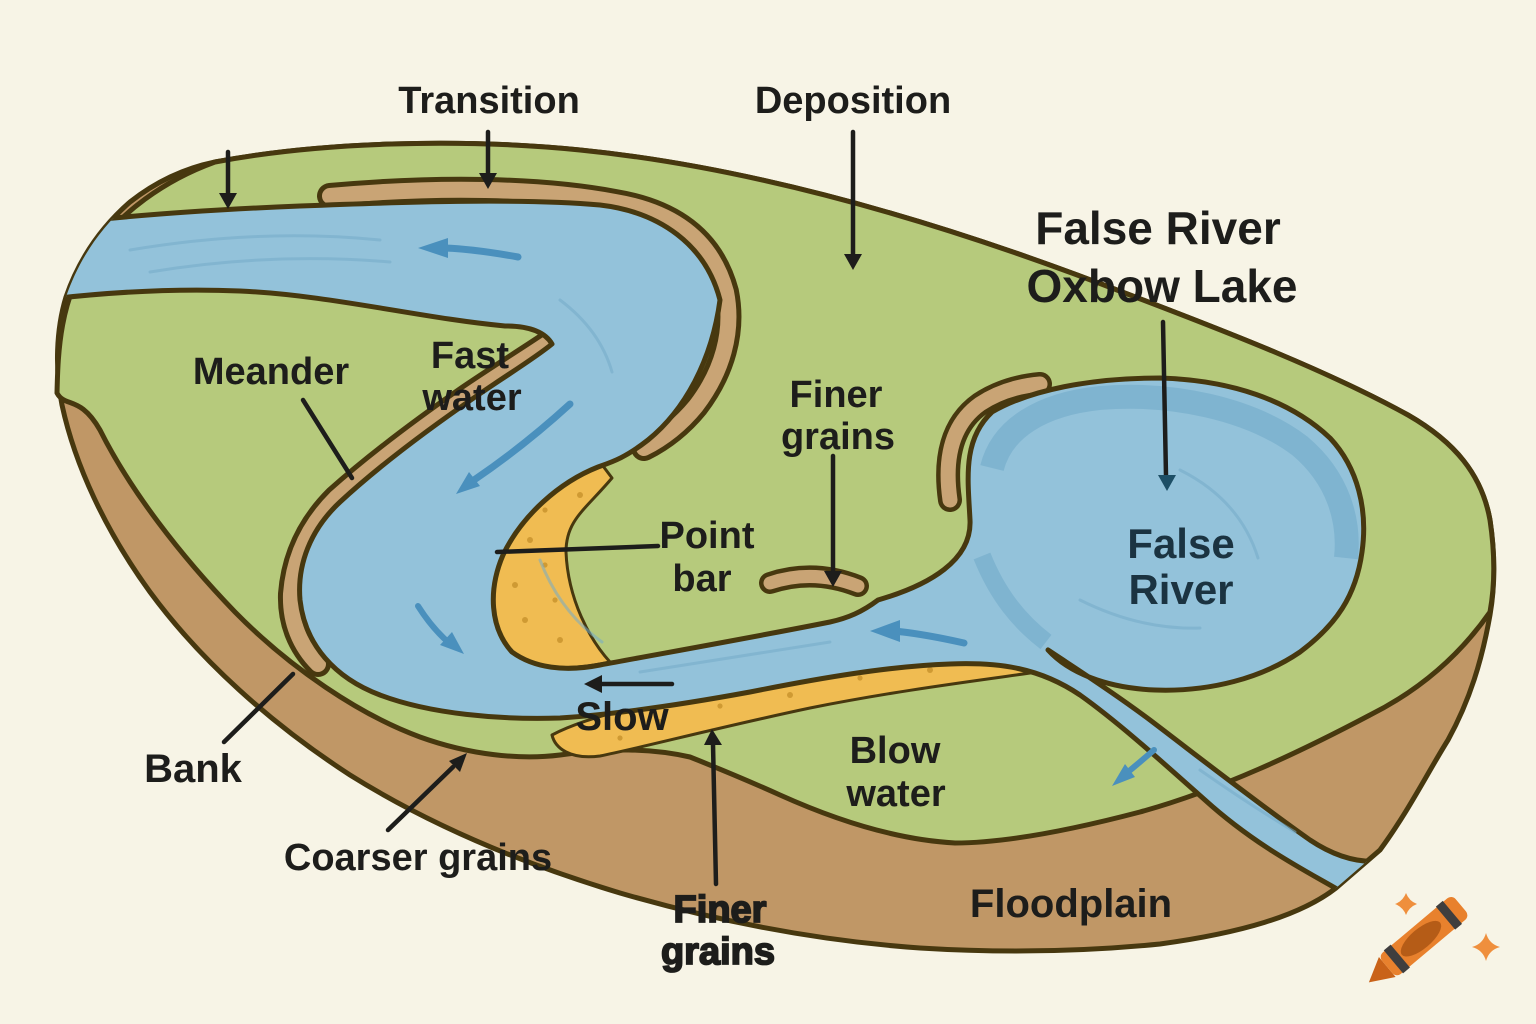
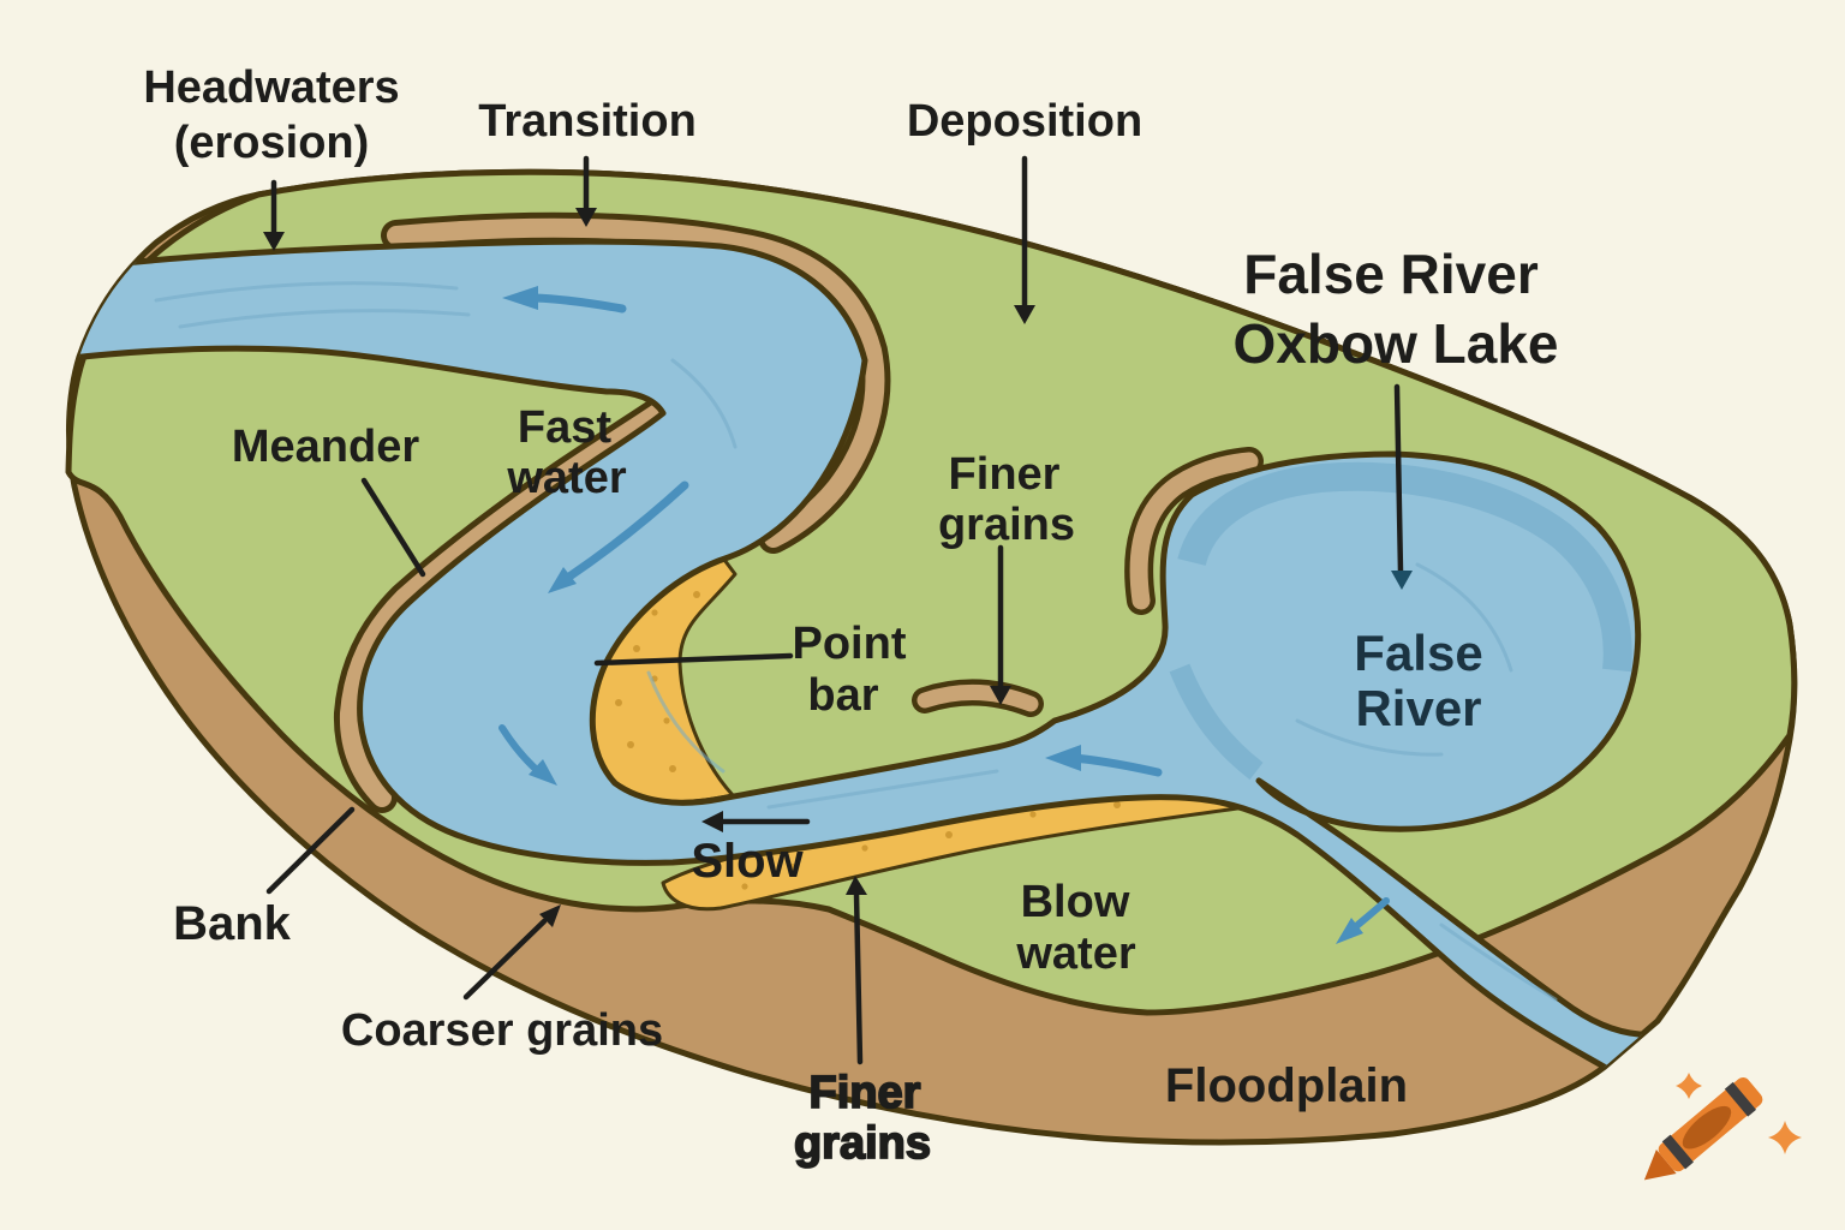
+ Headwaters
+ (erosion)
  Transition
  Deposition
  False River
  Oxbow Lake
  Meander
  Fast
  water
  Finer
  grains
  Point
  bar
  False
  River
  Slow
  Bank
  Coarser grains
  Blow
  water
  Finer
  grains
  Floodplain
